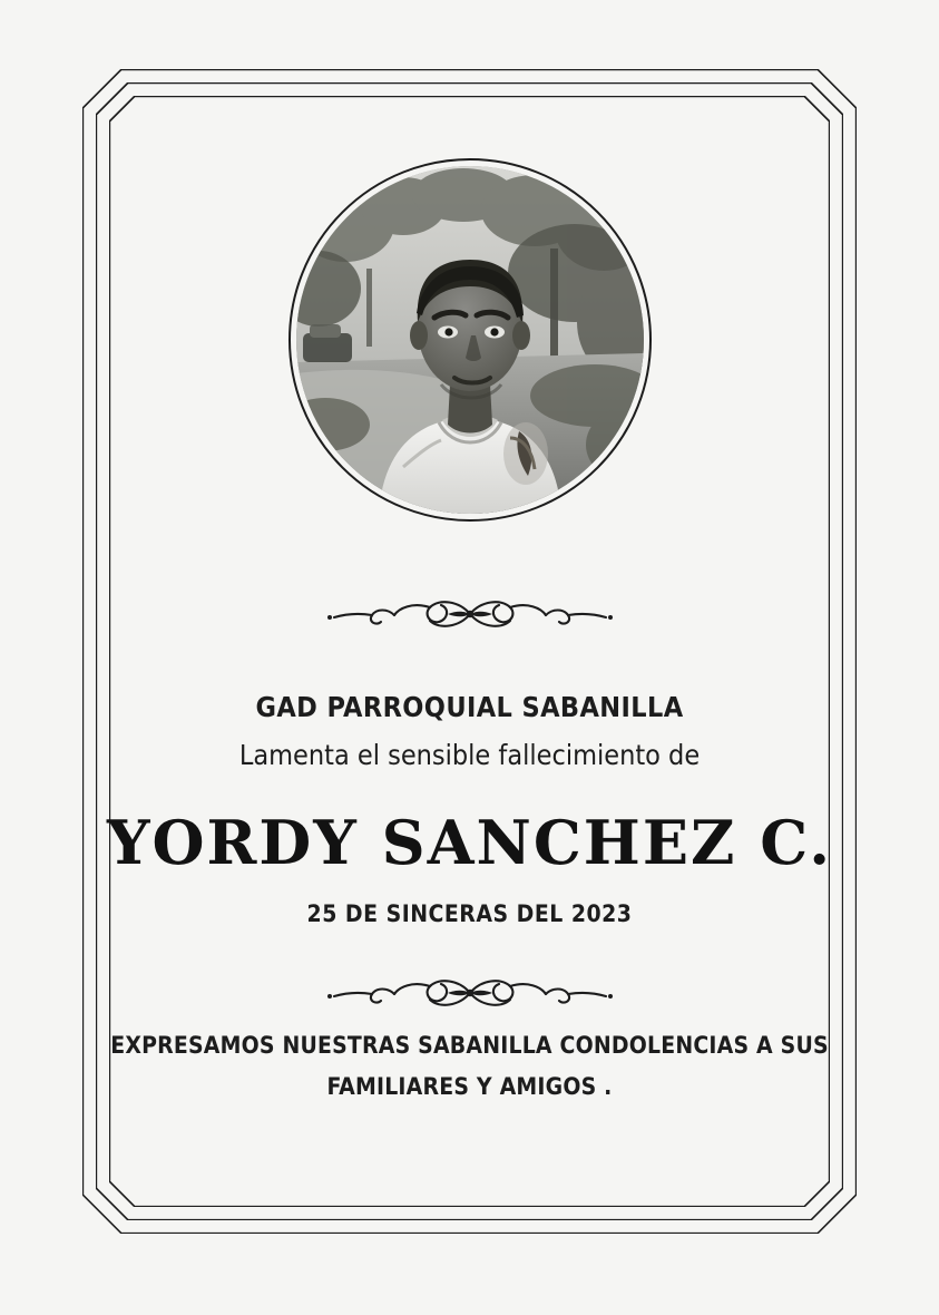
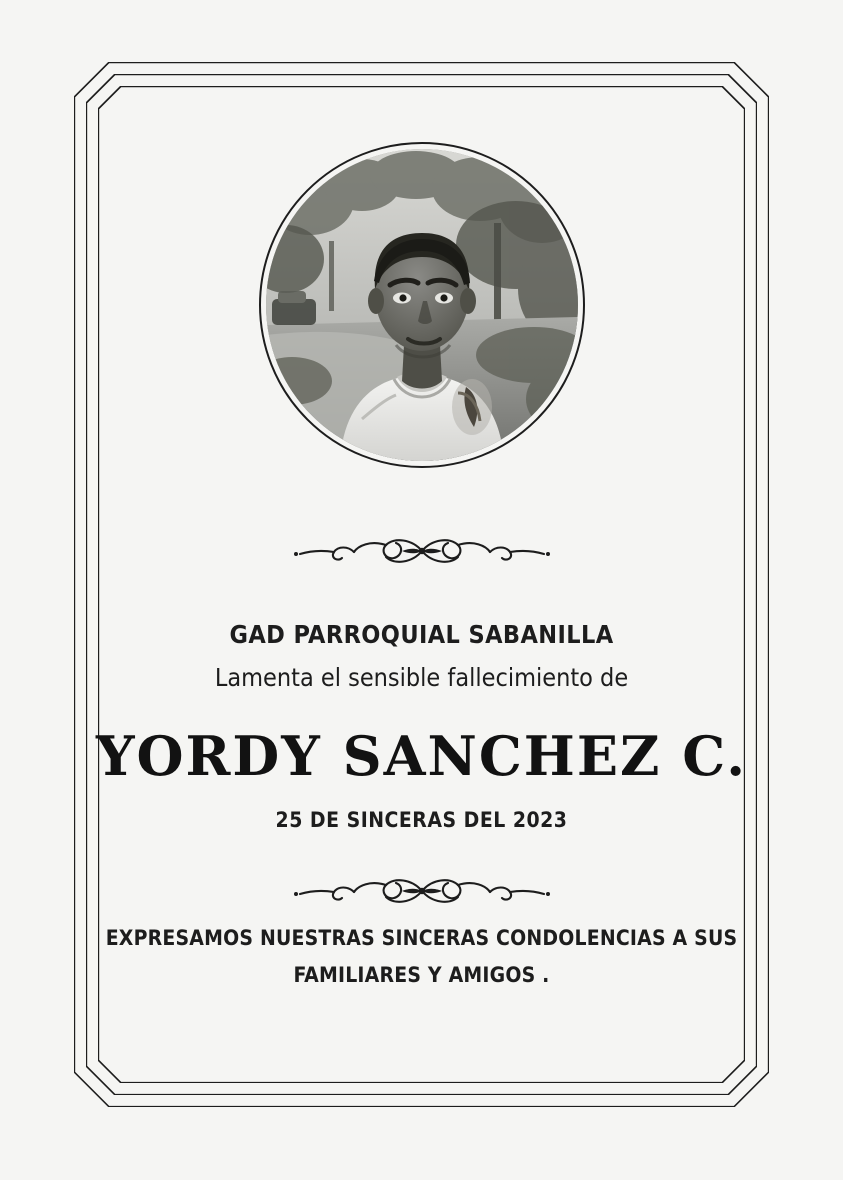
  GAD PARROQUIAL SABANILLA
  Lamenta el sensible fallecimiento de
  YORDY SANCHEZ C.
  25 DE SINCERAS DEL 2023
- EXPRESAMOS NUESTRAS SABANILLA CONDOLENCIAS A SUS
+ EXPRESAMOS NUESTRAS SINCERAS CONDOLENCIAS A SUS
  FAMILIARES Y AMIGOS .
